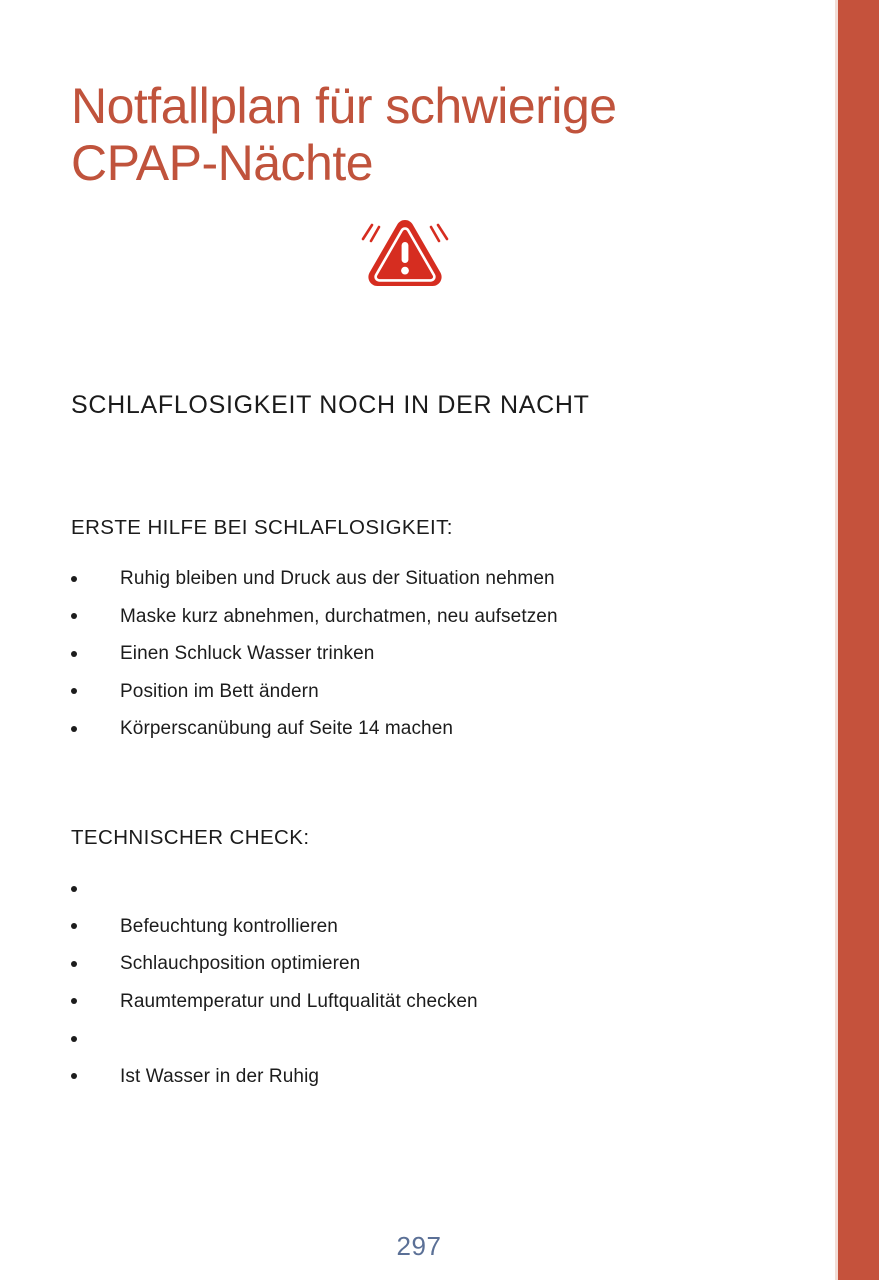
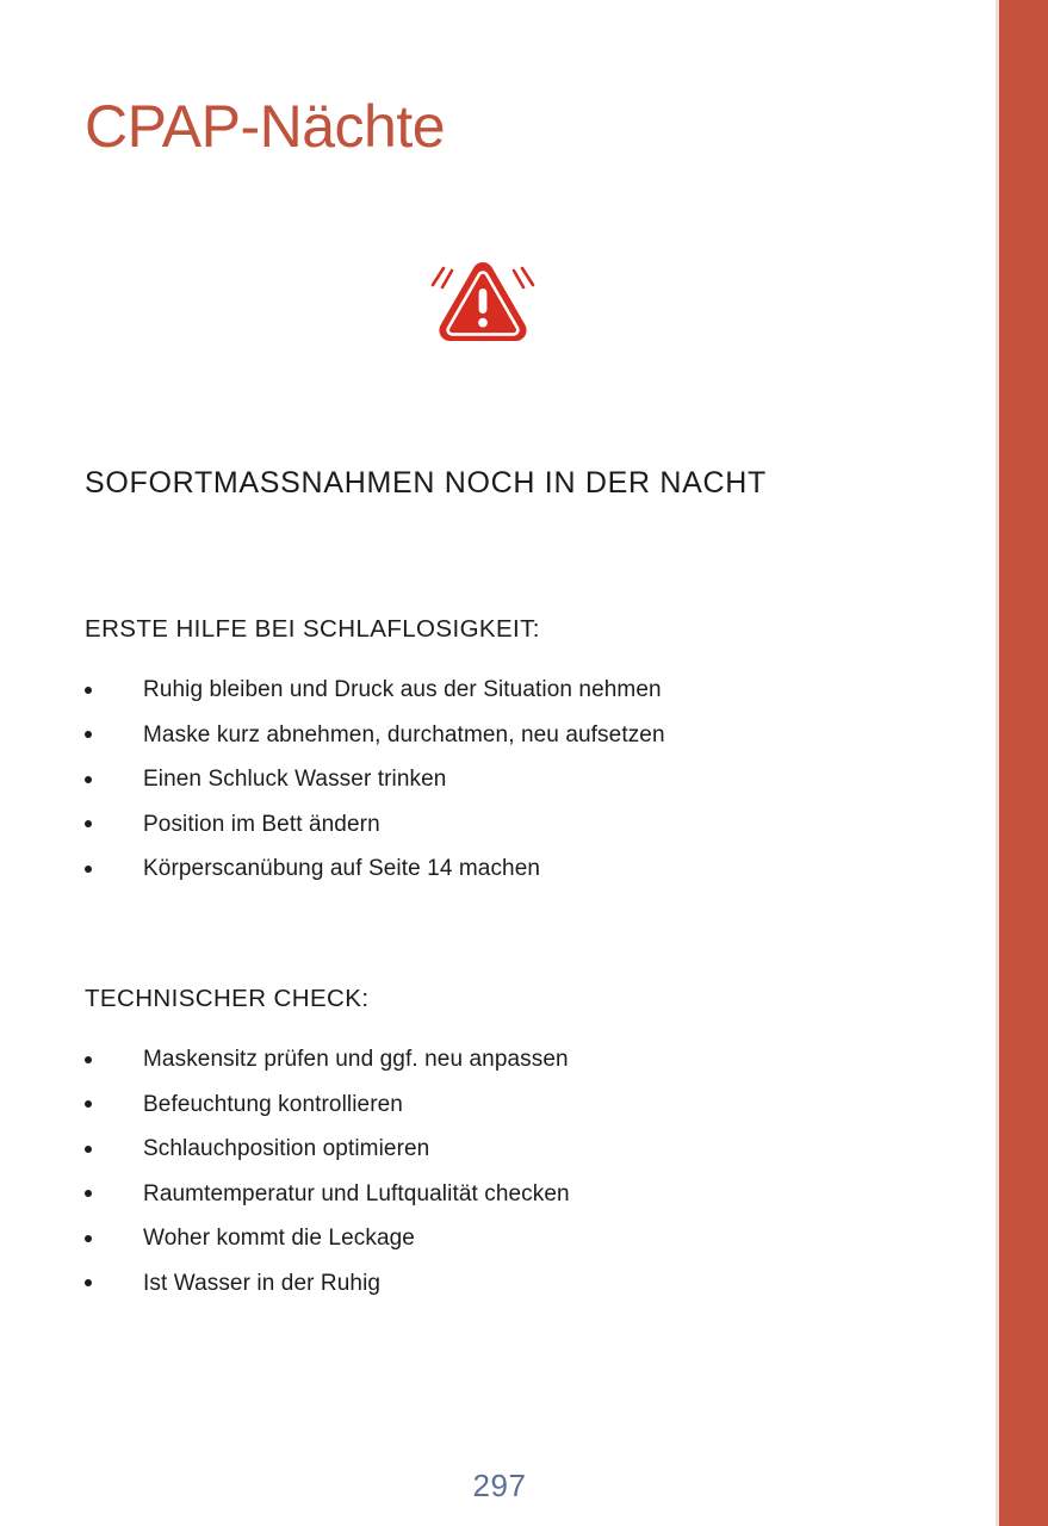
- Notfallplan für schwierige
  CPAP-Nächte
- SCHLAFLOSIGKEIT NOCH IN DER NACHT
+ SOFORTMASSNAHMEN NOCH IN DER NACHT
  ERSTE HILFE BEI SCHLAFLOSIGKEIT:
  Ruhig bleiben und Druck aus der Situation nehmen
  Maske kurz abnehmen, durchatmen, neu aufsetzen
  Einen Schluck Wasser trinken
  Position im Bett ändern
  Körperscanübung auf Seite 14 machen
  TECHNISCHER CHECK:
+ Maskensitz prüfen und ggf. neu anpassen
  Befeuchtung kontrollieren
  Schlauchposition optimieren
  Raumtemperatur und Luftqualität checken
+ Woher kommt die Leckage
  Ist Wasser in der Ruhig
  297
